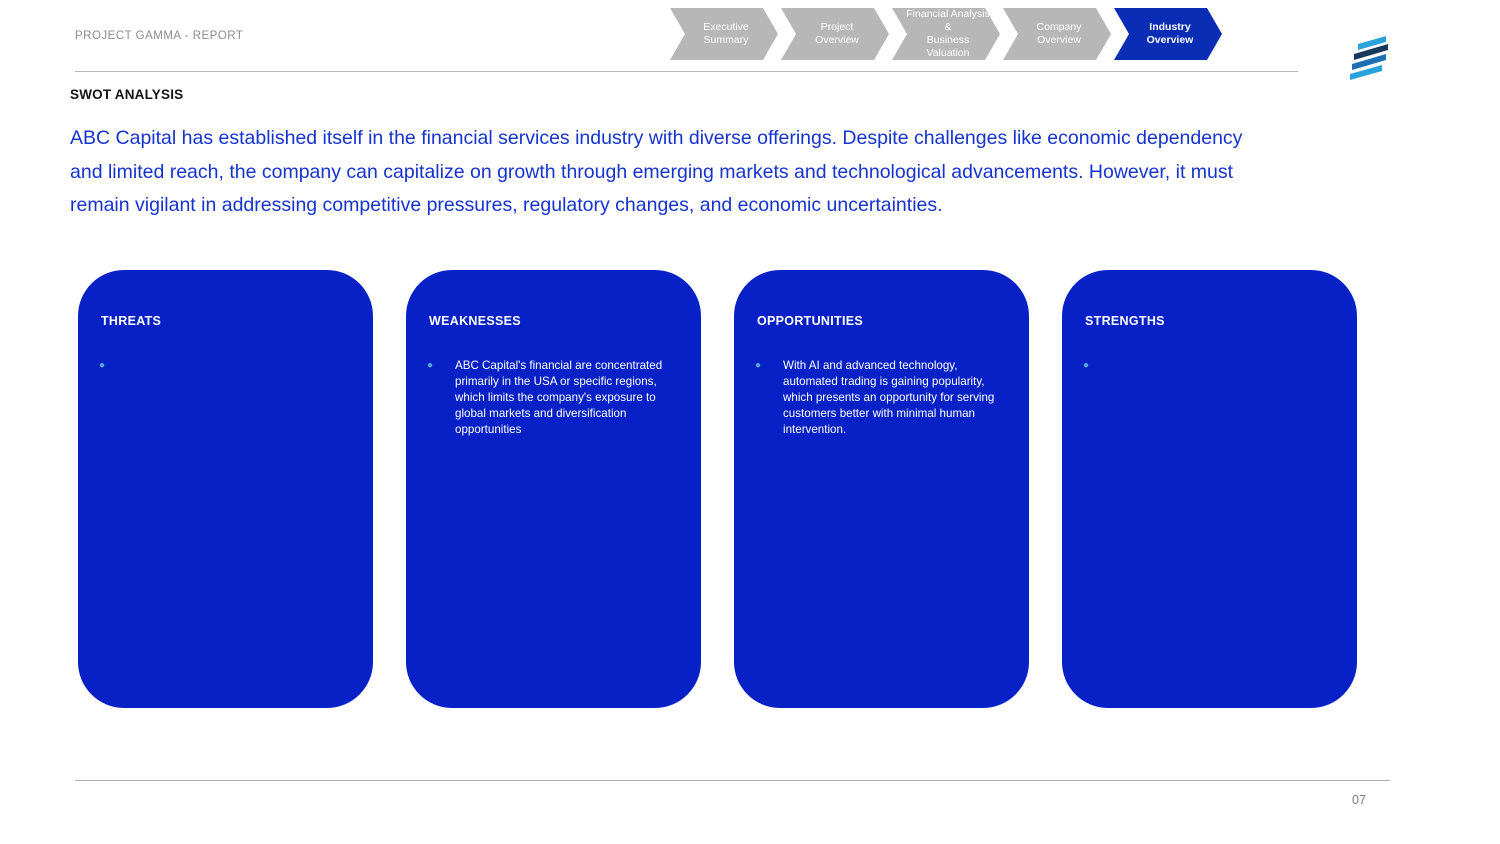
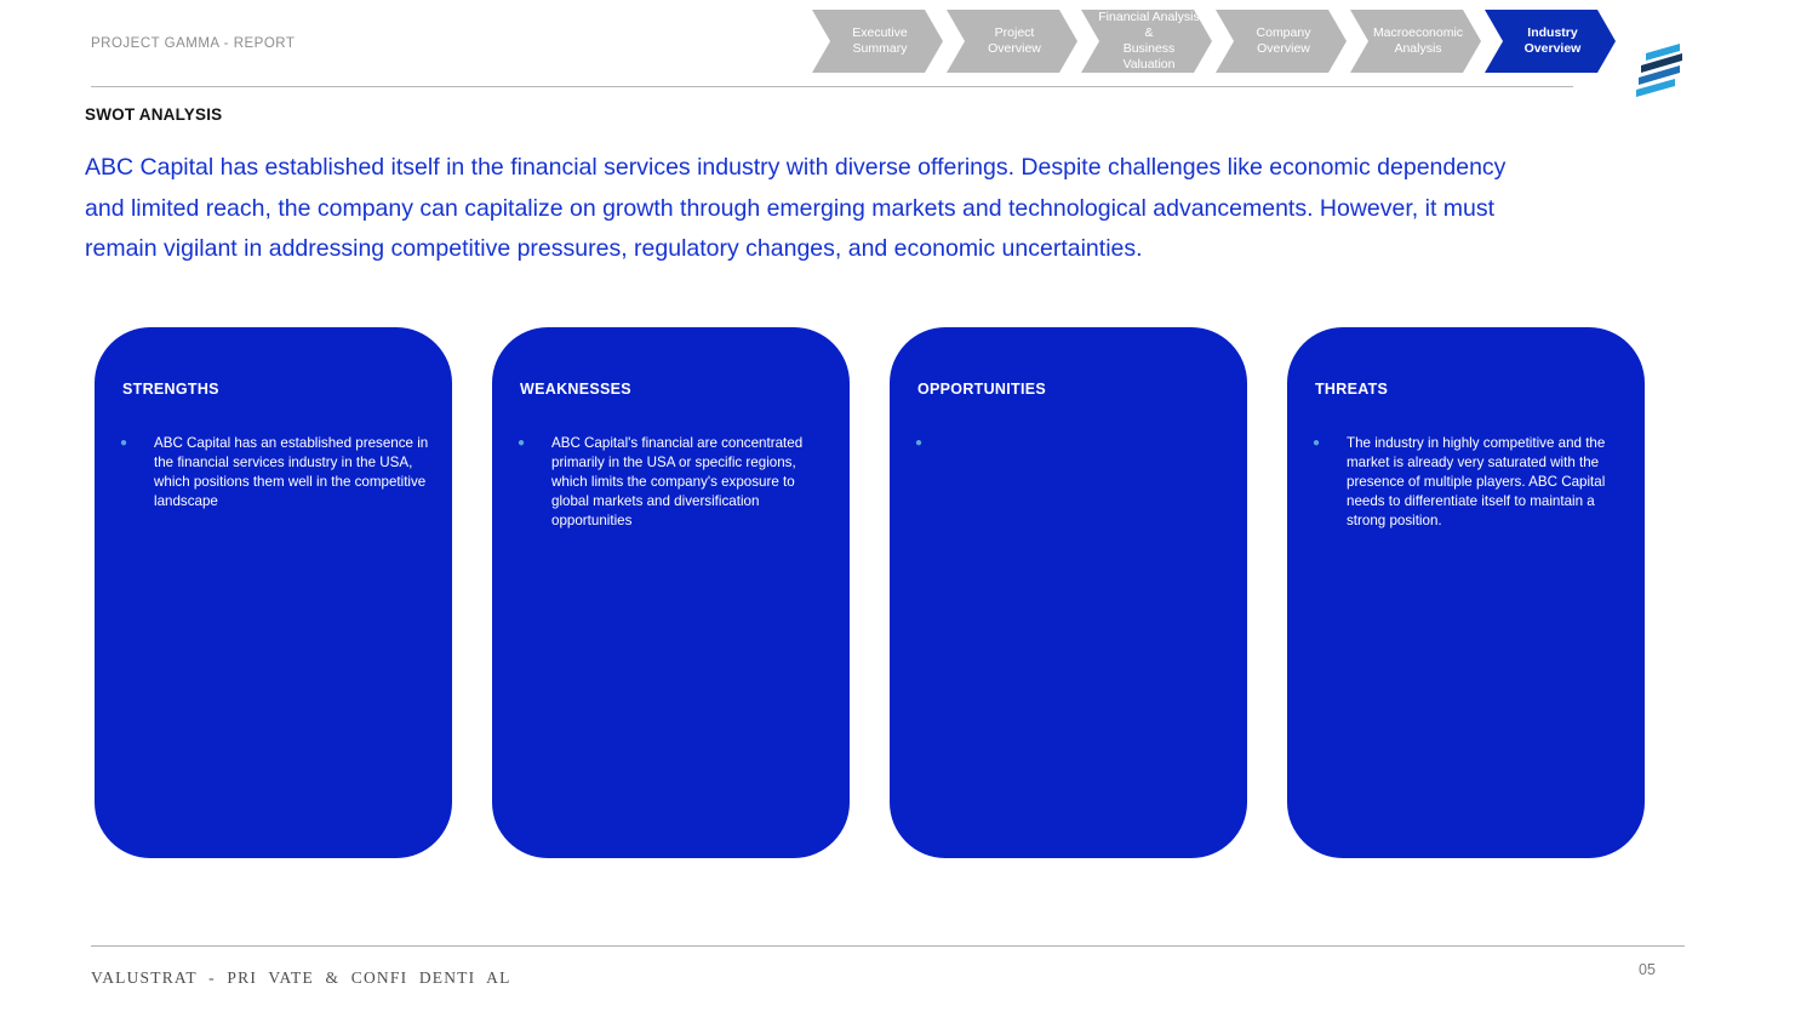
  PROJECT GAMMA - REPORT
  Executive
  Summary
  Project
  Overview
  Financial Analysis
  &
  Business Valuation
  Company
  Overview
+ Macroeconomic
+ Analysis
  Industry
  Overview
  SWOT ANALYSIS
  ABC Capital has established itself in the financial services industry with diverse offerings. Despite challenges like economic dependency
  and limited reach, the company can capitalize on growth through emerging markets and technological advancements. However, it must
  remain vigilant in addressing competitive pressures, regulatory changes, and economic uncertainties.
- THREATS
+ STRENGTHS
  ●
+ ABC Capital has an established presence in the financial services industry in the USA, which positions them well in the competitive landscape
  WEAKNESSES
  ●
  ABC Capital's financial are concentrated primarily in the USA or specific regions, which limits the company's exposure to global markets and diversification opportunities
  OPPORTUNITIES
  ●
- With AI and advanced technology, automated trading is gaining popularity, which presents an opportunity for serving customers better with minimal human intervention.
- STRENGTHS
+ THREATS
  ●
+ The industry in highly competitive and the market is already very saturated with the presence of multiple players. ABC Capital needs to differentiate itself to maintain a strong position.
+ VALUSTRAT - PRI VATE & CONFI DENTI AL
- 07
+ 05
